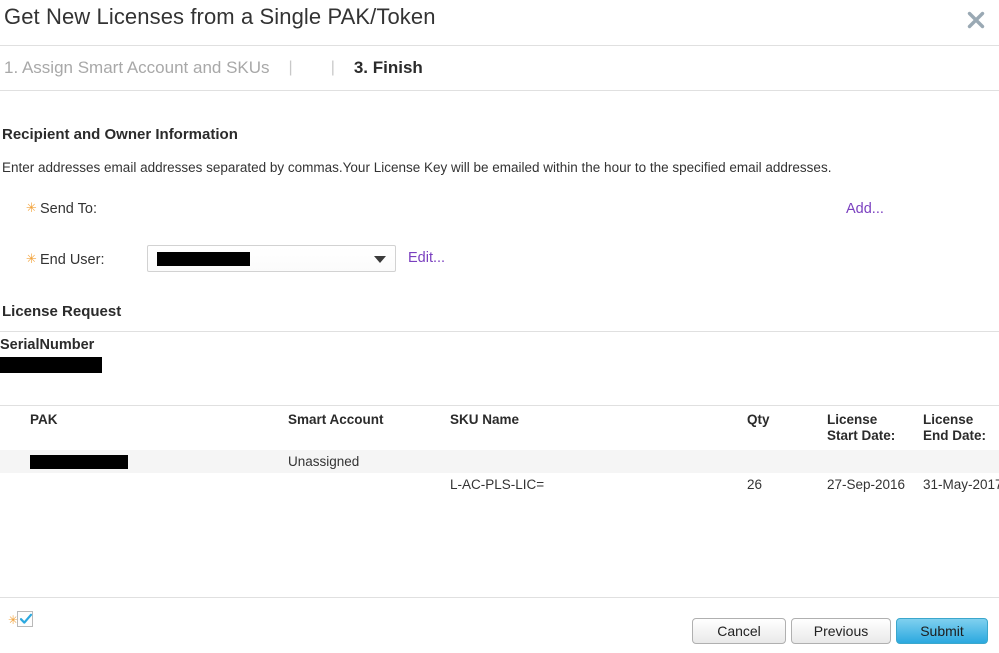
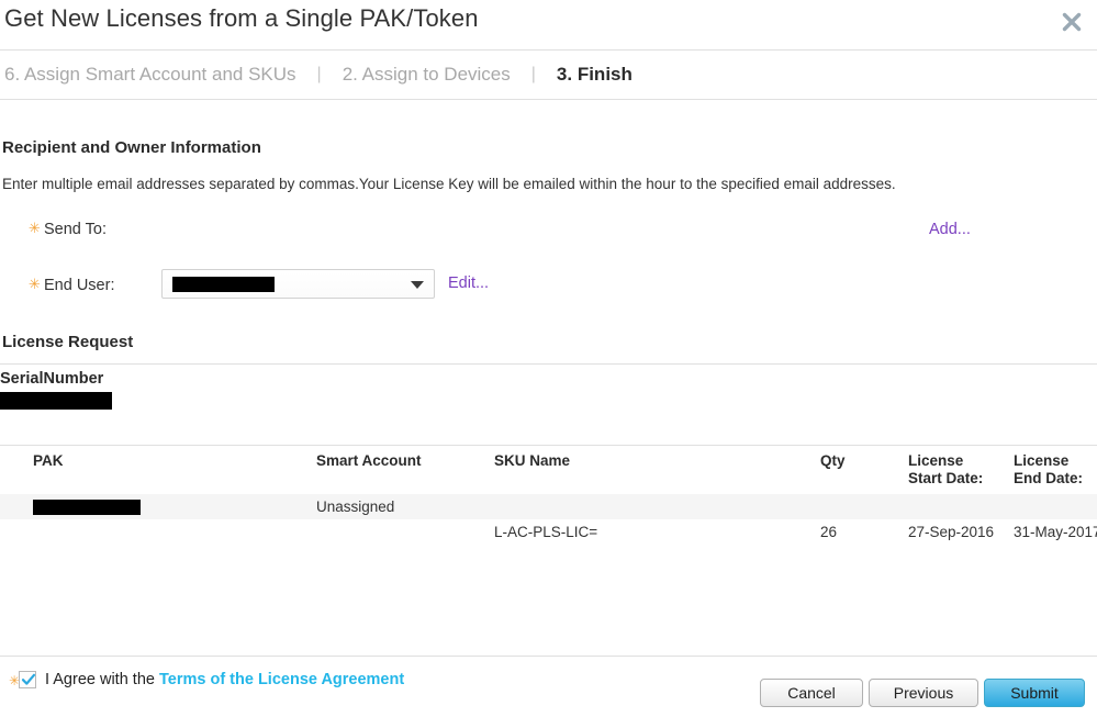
  Get New Licenses from a Single PAK/Token
- 1. Assign Smart Account and SKUs
+ 6. Assign Smart Account and SKUs
  |
+ 2. Assign to Devices
  |
  3. Finish
  Recipient and Owner Information
- Enter addresses email addresses separated by commas.Your License Key will be emailed within the hour to the specified email addresses.
+ Enter multiple email addresses separated by commas.Your License Key will be emailed within the hour to the specified email addresses.
  ✳
  Send To:
  Add...
  ✳
  End User:
  Edit...
  License Request
  SerialNumber
  PAK	Smart Account	SKU Name	Qty	License Start Date:	License End Date:
  	Unassigned
  		L-AC-PLS-LIC=	26	27-Sep-2016	31-May-201
  ✳
+ I Agree with the Terms of the License Agreement
  Cancel
  Previous
  Submit
